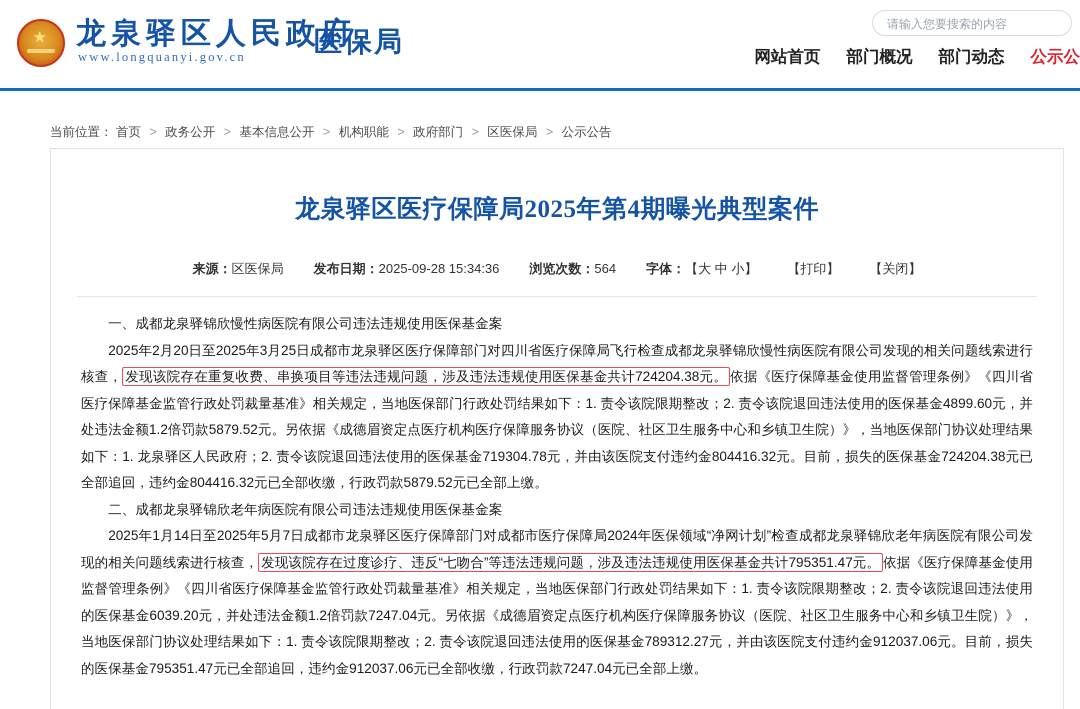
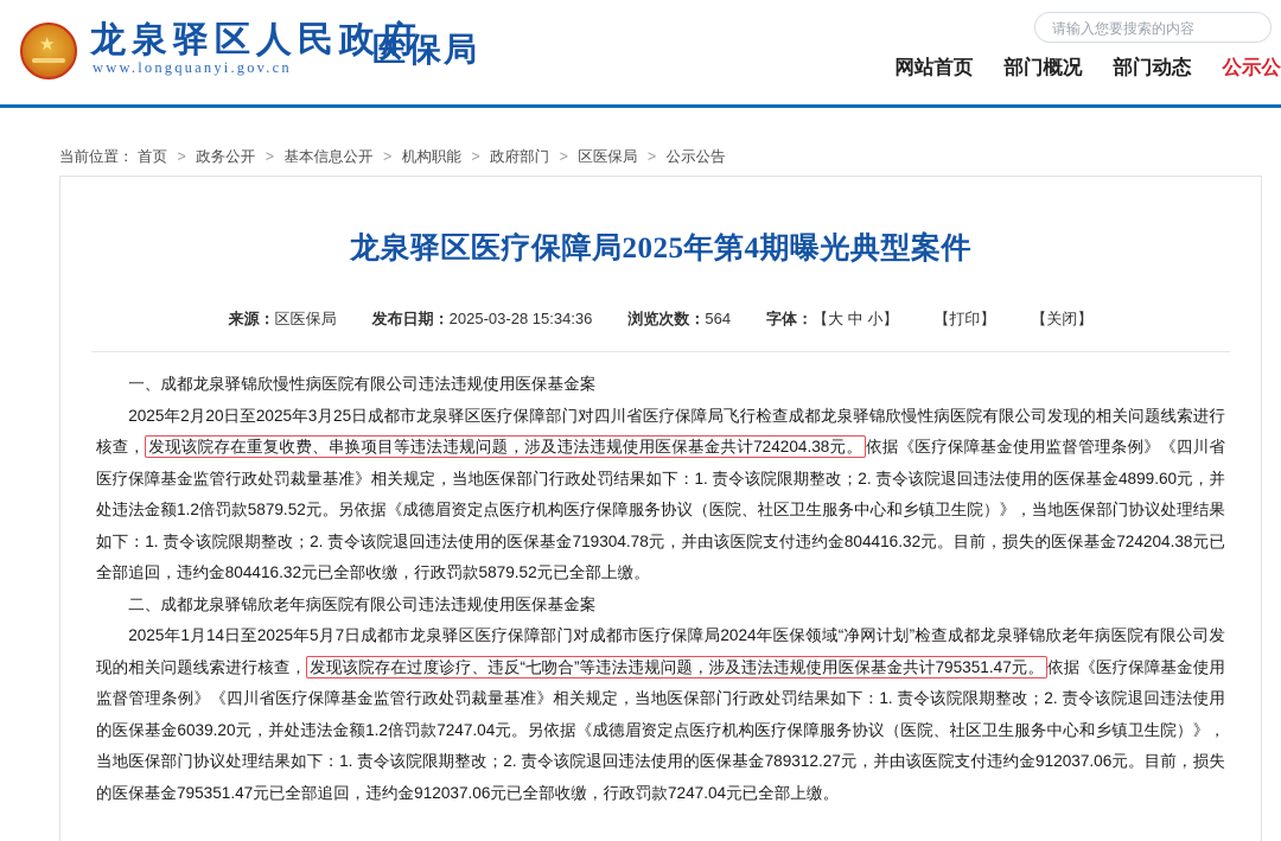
  ★
  龙泉驿区人民政府
  www.longquanyi.gov.cn
  医保局
  请输入您要搜索的内容
  网站首页
  部门概况
  部门动态
  公示公
  当前位置： 首页 > 政务公开 > 基本信息公开 > 机构职能 > 政府部门 > 区医保局 > 公示公告
  龙泉驿区医疗保障局2025年第4期曝光典型案件
  来源：区医保局
- 发布日期：2025-09-28 15:34:36
+ 发布日期：2025-03-28 15:34:36
  浏览次数：564
  字体：【大 中 小】
  【打印】
  【关闭】
  一、成都龙泉驿锦欣慢性病医院有限公司违法违规使用医保基金案
- 2025年2月20日至2025年3月25日成都市龙泉驿区医疗保障部门对四川省医疗保障局飞行检查成都龙泉驿锦欣慢性病医院有限公司发现的相关问题线索进行核查， 发现该院存在重复收费、串换项目等违法违规问题，涉及违法违规使用医保基金共计724204.38元。 依据《医疗保障基金使用监督管理条例》《四川省医疗保障基金监管行政处罚裁量基准》相关规定，当地医保部门行政处罚结果如下：1. 责令该院限期整改；2. 责令该院退回违法使用的医保基金4899.60元，并处违法金额1.2倍罚款5879.52元。另依据《成德眉资定点医疗机构医疗保障服务协议（医院、社区卫生服务中心和乡镇卫生院）》，当地医保部门协议处理结果如下：1. 龙泉驿区人民政府；2. 责令该院退回违法使用的医保基金719304.78元，并由该医院支付违约金804416.32元。目前，损失的医保基金724204.38元已全部追回，违约金804416.32元已全部收缴，行政罚款5879.52元已全部上缴。
+ 2025年2月20日至2025年3月25日成都市龙泉驿区医疗保障部门对四川省医疗保障局飞行检查成都龙泉驿锦欣慢性病医院有限公司发现的相关问题线索进行核查， 发现该院存在重复收费、串换项目等违法违规问题，涉及违法违规使用医保基金共计724204.38元。 依据《医疗保障基金使用监督管理条例》《四川省医疗保障基金监管行政处罚裁量基准》相关规定，当地医保部门行政处罚结果如下：1. 责令该院限期整改；2. 责令该院退回违法使用的医保基金4899.60元，并处违法金额1.2倍罚款5879.52元。另依据《成德眉资定点医疗机构医疗保障服务协议（医院、社区卫生服务中心和乡镇卫生院）》，当地医保部门协议处理结果如下：1. 责令该院限期整改；2. 责令该院退回违法使用的医保基金719304.78元，并由该医院支付违约金804416.32元。目前，损失的医保基金724204.38元已全部追回，违约金804416.32元已全部收缴，行政罚款5879.52元已全部上缴。
  二、成都龙泉驿锦欣老年病医院有限公司违法违规使用医保基金案
  2025年1月14日至2025年5月7日成都市龙泉驿区医疗保障部门对成都市医疗保障局2024年医保领域“净网计划”检查成都龙泉驿锦欣老年病医院有限公司发现的相关问题线索进行核查， 发现该院存在过度诊疗、违反“七吻合”等违法违规问题，涉及违法违规使用医保基金共计795351.47元。 依据《医疗保障基金使用监督管理条例》《四川省医疗保障基金监管行政处罚裁量基准》相关规定，当地医保部门行政处罚结果如下：1. 责令该院限期整改；2. 责令该院退回违法使用的医保基金6039.20元，并处违法金额1.2倍罚款7247.04元。另依据《成德眉资定点医疗机构医疗保障服务协议（医院、社区卫生服务中心和乡镇卫生院）》，当地医保部门协议处理结果如下：1. 责令该院限期整改；2. 责令该院退回违法使用的医保基金789312.27元，并由该医院支付违约金912037.06元。目前，损失的医保基金795351.47元已全部追回，违约金912037.06元已全部收缴，行政罚款7247.04元已全部上缴。
